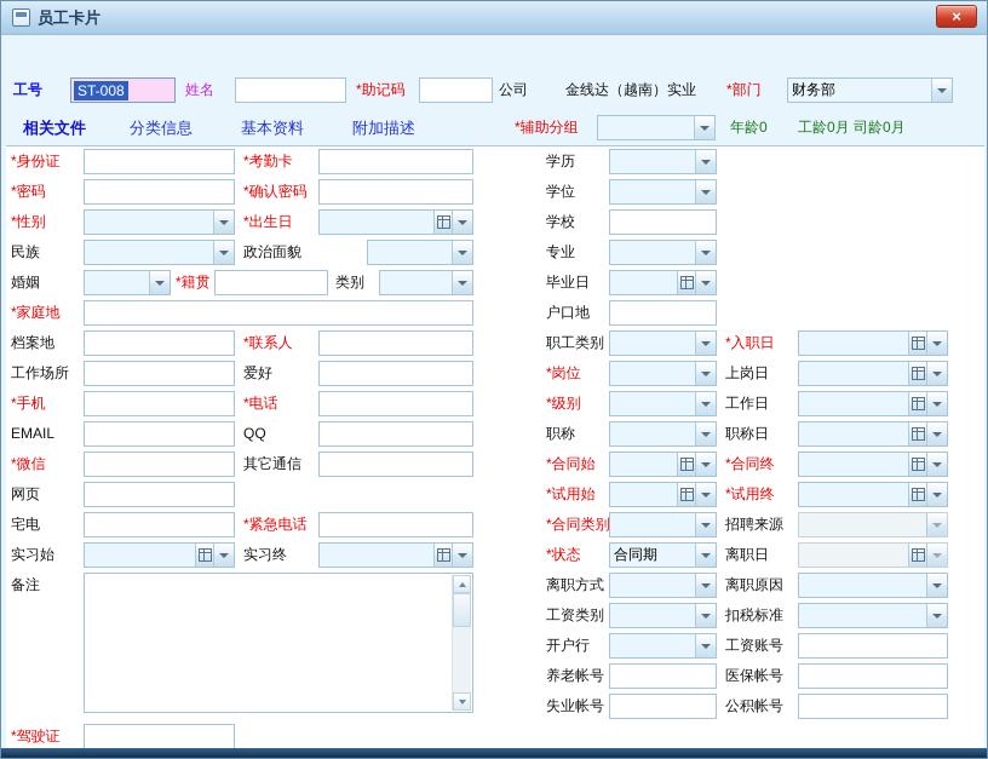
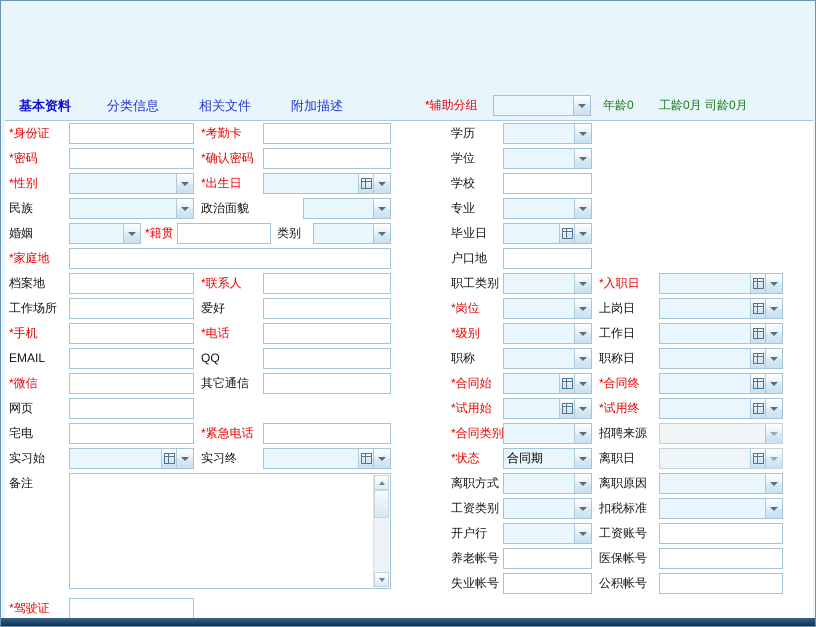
- 员工卡片
- ×
- 工号
- ST-008
- 姓名
- *助记码
- 公司
- 金线达（越南）实业
- *部门
- 财务部
- 相关文件
+ 基本资料
  分类信息
- 基本资料
+ 相关文件
  附加描述
  *辅助分组
  年龄0
  工龄0月 司龄0月
  *身份证
  *考勤卡
  学历
  *密码
  *确认密码
  学位
  *性别
  *出生日
  学校
  民族
  政治面貌
  专业
  婚姻
  *籍贯
  类别
  毕业日
  *家庭地
  户口地
  档案地
  *联系人
  职工类别
  *入职日
  工作场所
  爱好
  *岗位
  上岗日
  *手机
  *电话
  *级别
  工作日
  EMAIL
  QQ
  职称
  职称日
  *微信
  其它通信
  *合同始
  *合同终
  网页
  *试用始
  *试用终
  宅电
  *紧急电话
  *合同类别
  招聘来源
  实习始
  实习终
  *状态
  合同期
  离职日
  备注
  离职方式
  离职原因
  工资类别
  扣税标准
  开户行
  工资账号
  养老帐号
  医保帐号
  失业帐号
  公积帐号
  *驾驶证
